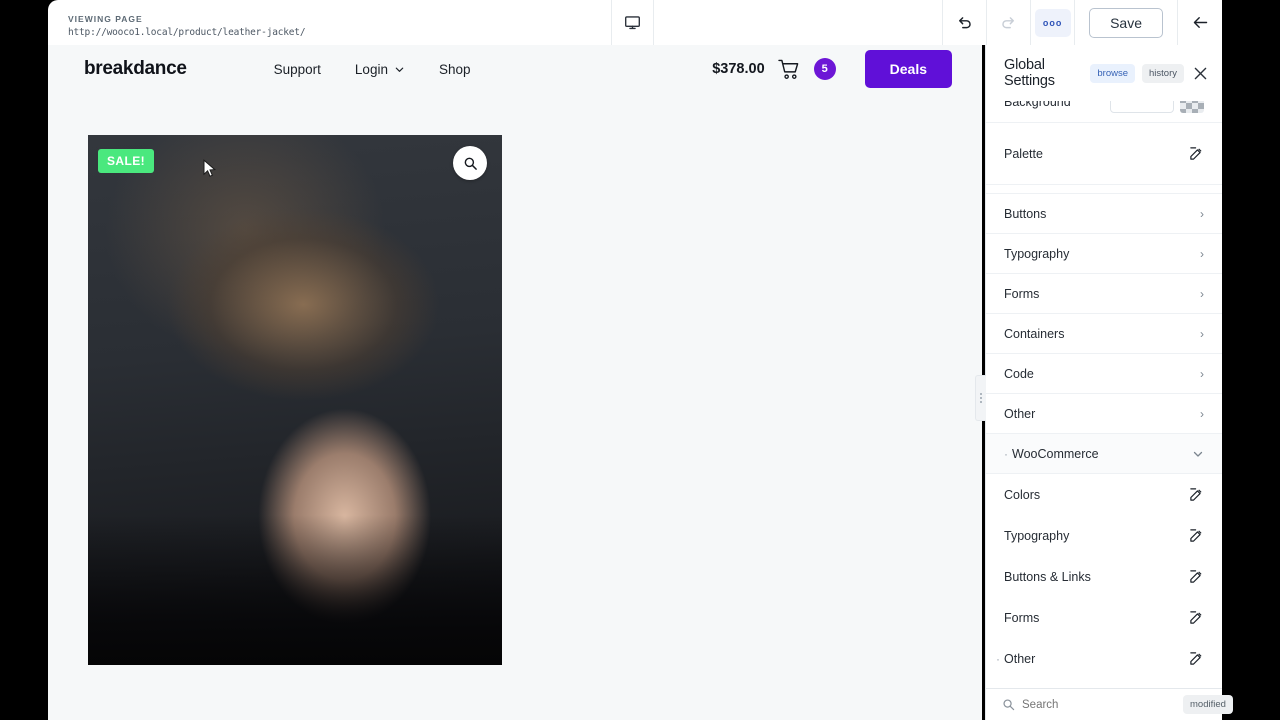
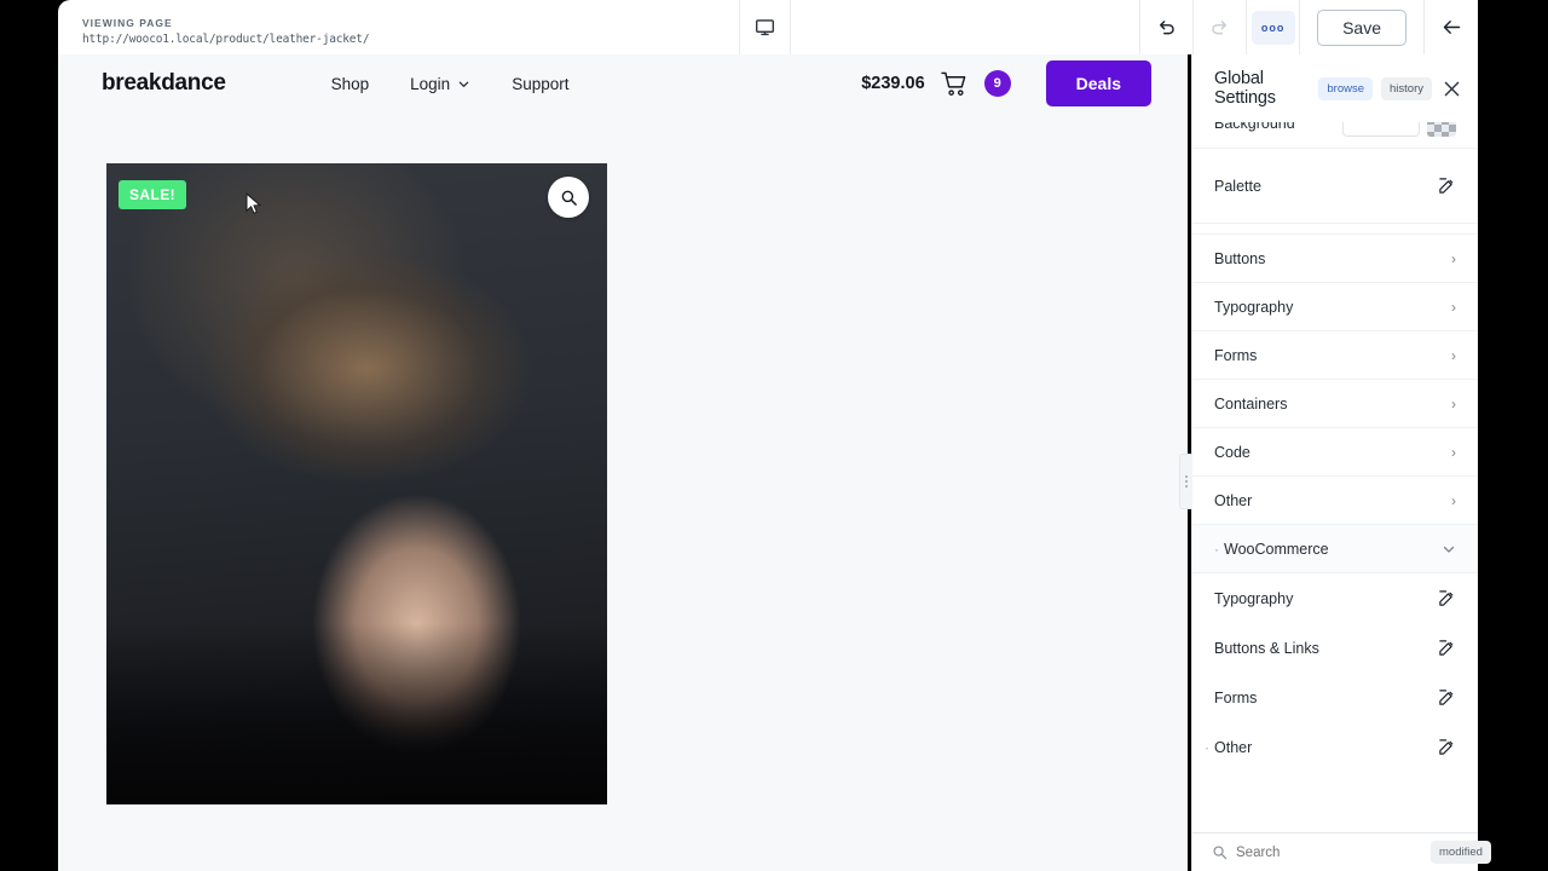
  VIEWING PAGE
  http://wooco1.local/product/leather-jacket/
  ooo
  Save
  breakdance
- Support
+ Shop
  Login
- Shop
+ Support
- $378.00
+ $239.06
- 5
+ 9
  Deals
  SALE!
  Global Settings
  browse
  history
  Background
  Palette
  Buttons
  ›
  Typography
  ›
  Forms
  ›
  Containers
  ›
  Code
  ›
  Other
  ›
  ·
  WooCommerce
- Colors
  Typography
  Buttons & Links
  Forms
  ·
  Other
  Search
  modified
